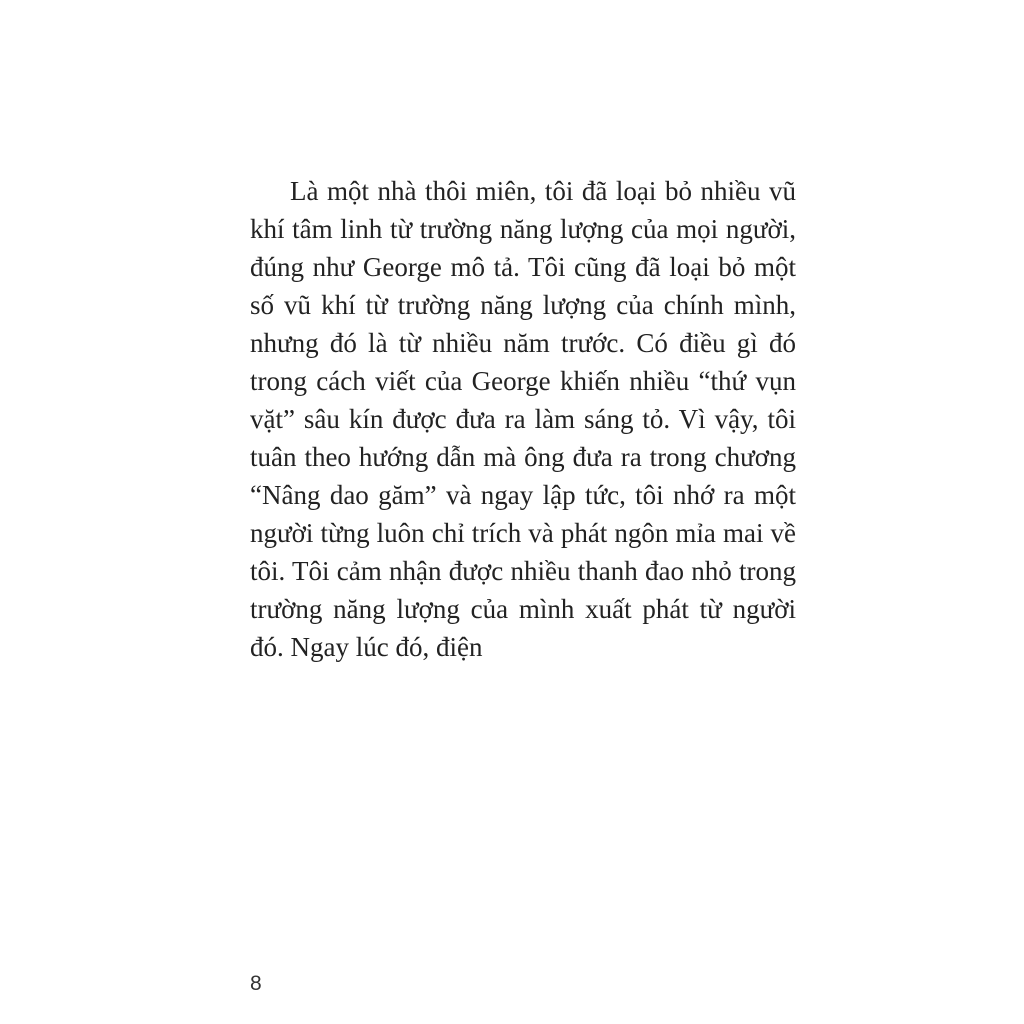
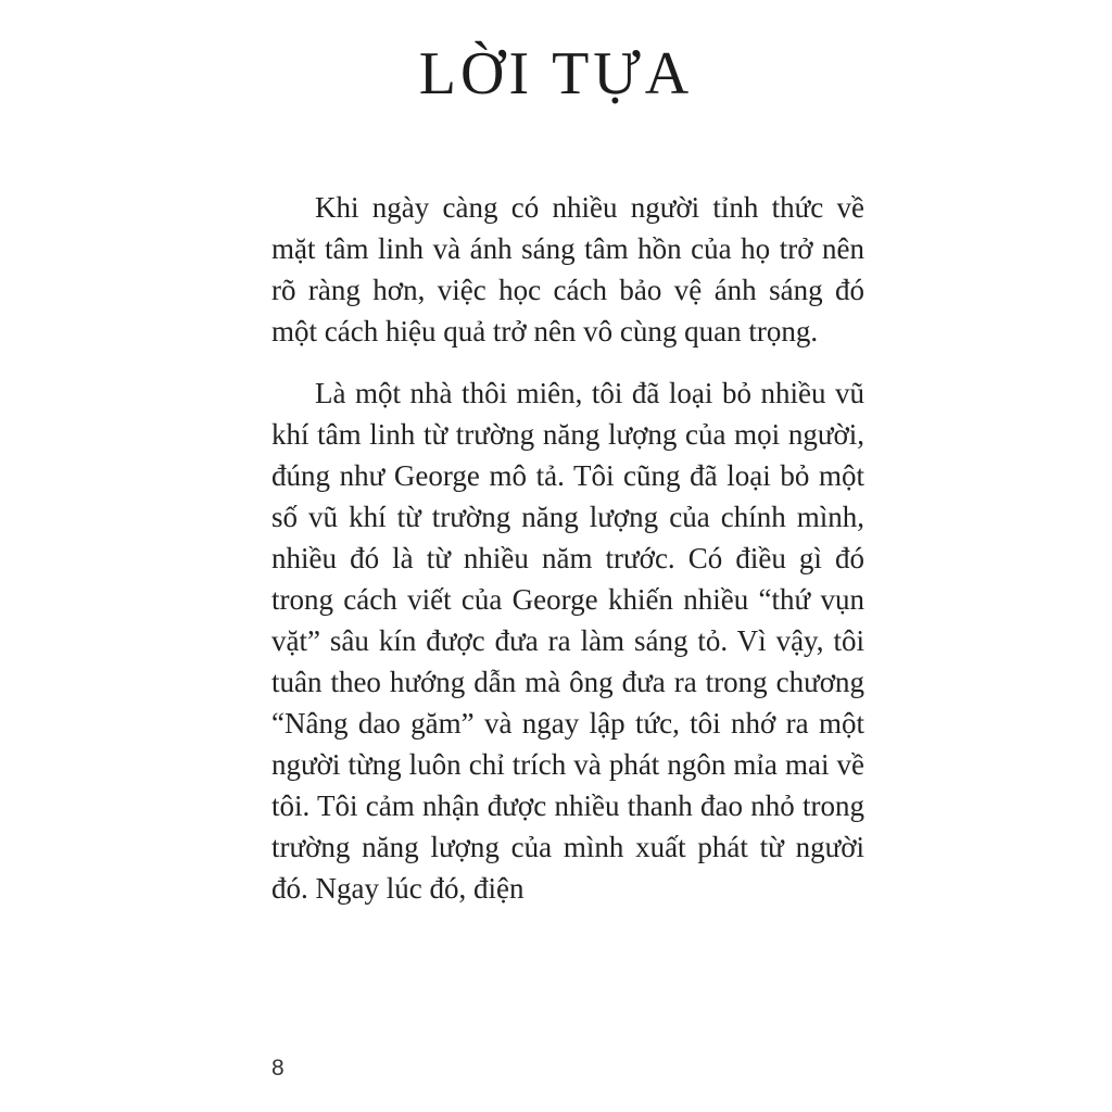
+ LỜI TỰA
+ Khi ngày càng có nhiều người tỉnh thức về mặt tâm linh và ánh sáng tâm hồn của họ trở nên rõ ràng hơn, việc học cách bảo vệ ánh sáng đó một cách hiệu quả trở nên vô cùng quan trọng.
- Là một nhà thôi miên, tôi đã loại bỏ nhiều vũ khí tâm linh từ trường năng lượng của mọi người, đúng như George mô tả. Tôi cũng đã loại bỏ một số vũ khí từ trường năng lượng của chính mình, nhưng đó là từ nhiều năm trước. Có điều gì đó trong cách viết của George khiến nhiều “thứ vụn vặt” sâu kín được đưa ra làm sáng tỏ. Vì vậy, tôi tuân theo hướng dẫn mà ông đưa ra trong chương “Nâng dao găm” và ngay lập tức, tôi nhớ ra một người từng luôn chỉ trích và phát ngôn mỉa mai về tôi. Tôi cảm nhận được nhiều thanh đao nhỏ trong trường năng lượng của mình xuất phát từ người đó. Ngay lúc đó, điện
+ Là một nhà thôi miên, tôi đã loại bỏ nhiều vũ khí tâm linh từ trường năng lượng của mọi người, đúng như George mô tả. Tôi cũng đã loại bỏ một số vũ khí từ trường năng lượng của chính mình, nhiều đó là từ nhiều năm trước. Có điều gì đó trong cách viết của George khiến nhiều “thứ vụn vặt” sâu kín được đưa ra làm sáng tỏ. Vì vậy, tôi tuân theo hướng dẫn mà ông đưa ra trong chương “Nâng dao găm” và ngay lập tức, tôi nhớ ra một người từng luôn chỉ trích và phát ngôn mỉa mai về tôi. Tôi cảm nhận được nhiều thanh đao nhỏ trong trường năng lượng của mình xuất phát từ người đó. Ngay lúc đó, điện
  8
